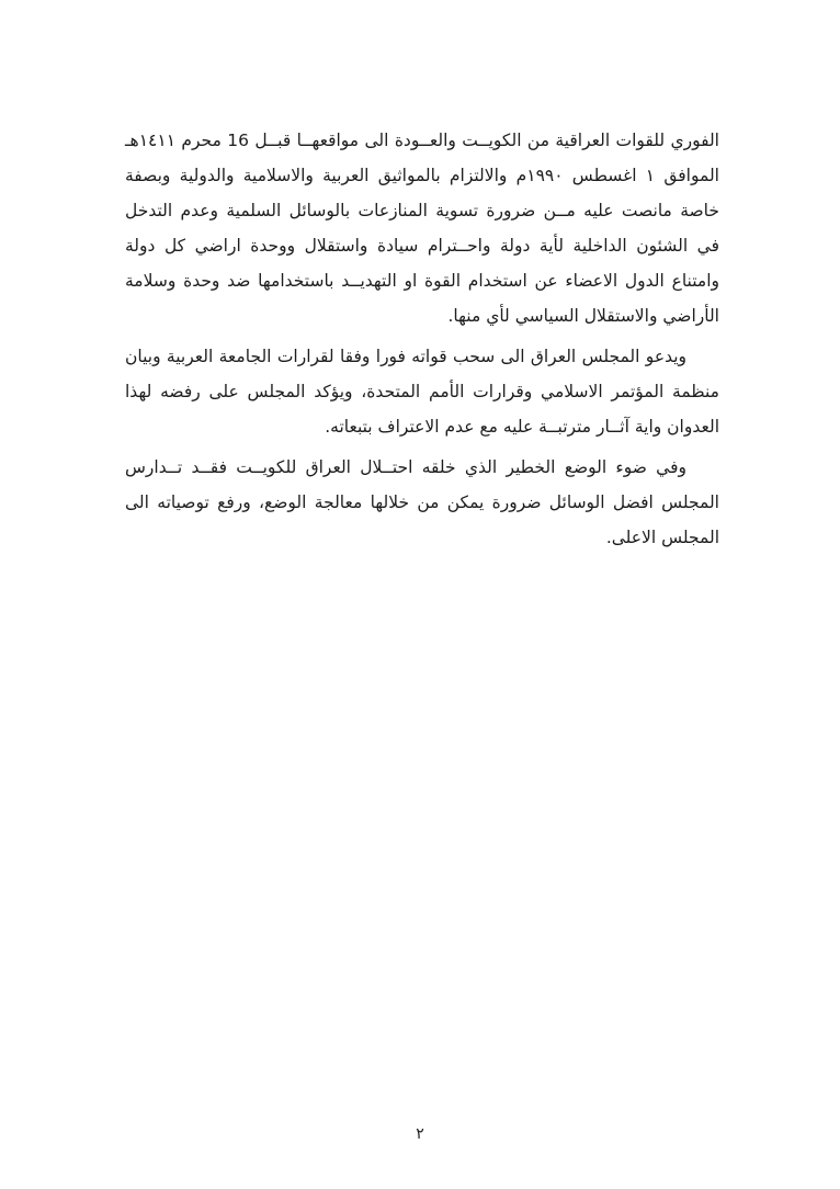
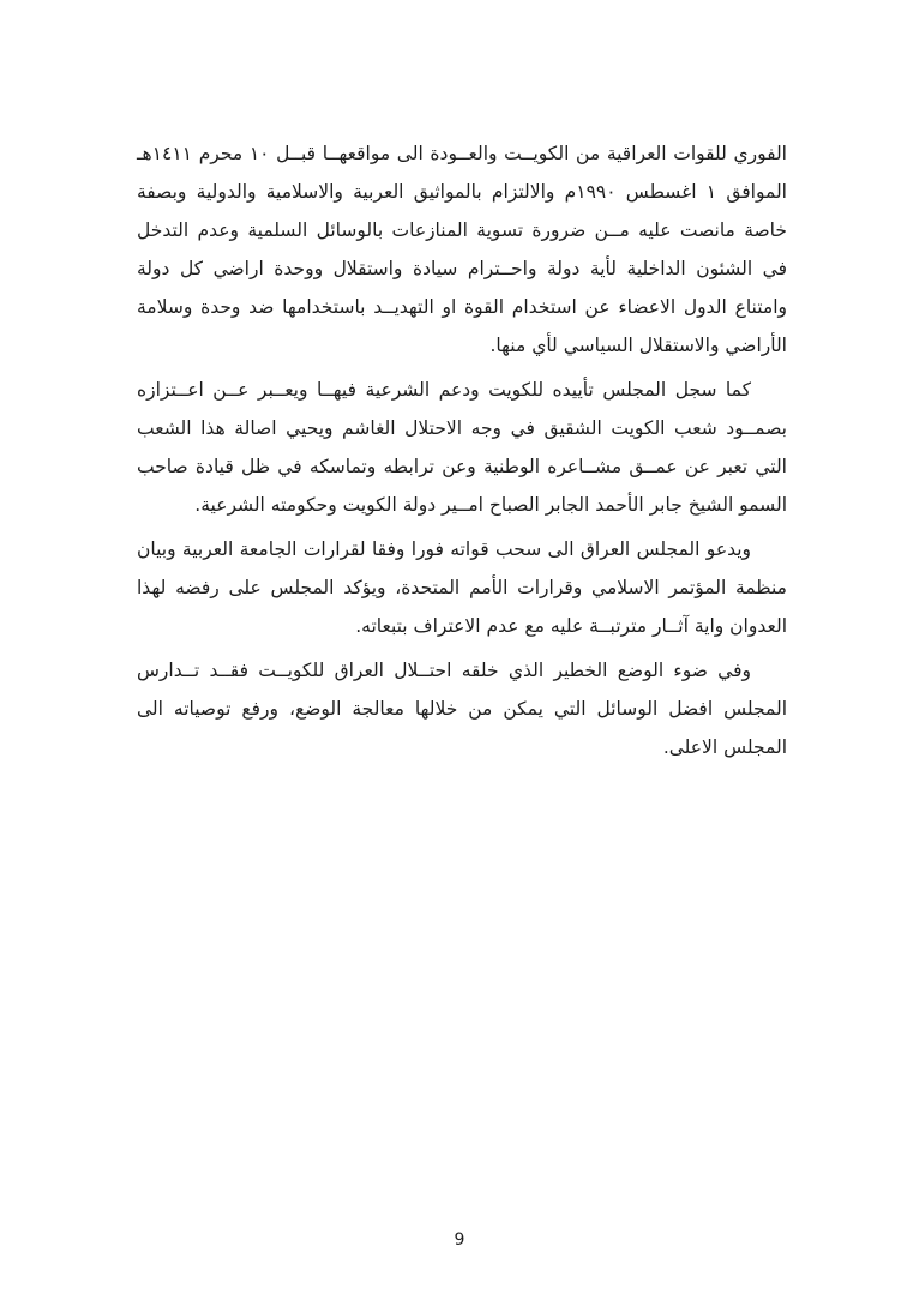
- الفوري للقوات العراقية من الكويــت والعــودة الى مواقعهــا قبــل 16 محرم ١٤١١هـ الموافق ١ اغسطس ١٩٩٠م والالتزام بالمواثيق العربية والاسلامية والدولية وبصفة خاصة مانصت عليه مــن ضرورة تسوية المنازعات بالوسائل السلمية وعدم التدخل في الشئون الداخلية لأية دولة واحــترام سيادة واستقلال ووحدة اراضي كل دولة وامتناع الدول الاعضاء عن استخدام القوة او التهديــد باستخدامها ضد وحدة وسلامة الأراضي والاستقلال السياسي لأي منها.
+ الفوري للقوات العراقية من الكويــت والعــودة الى مواقعهــا قبــل ١٠ محرم ١٤١١هـ الموافق ١ اغسطس ١٩٩٠م والالتزام بالمواثيق العربية والاسلامية والدولية وبصفة خاصة مانصت عليه مــن ضرورة تسوية المنازعات بالوسائل السلمية وعدم التدخل في الشئون الداخلية لأية دولة واحــترام سيادة واستقلال ووحدة اراضي كل دولة وامتناع الدول الاعضاء عن استخدام القوة او التهديــد باستخدامها ضد وحدة وسلامة الأراضي والاستقلال السياسي لأي منها.
+ كما سجل المجلس تأييده للكويت ودعم الشرعية فيهــا ويعــبر عــن اعــتزازه بصمــود شعب الكويت الشقيق في وجه الاحتلال الغاشم ويحيي اصالة هذا الشعب التي تعبر عن عمــق مشــاعره الوطنية وعن ترابطه وتماسكه في ظل قيادة صاحب السمو الشيخ جابر الأحمد الجابر الصباح امــير دولة الكويت وحكومته الشرعية.
  ويدعو المجلس العراق الى سحب قواته فورا وفقا لقرارات الجامعة العربية وبيان منظمة المؤتمر الاسلامي وقرارات الأمم المتحدة، ويؤكد المجلس على رفضه لهذا العدوان واية آثــار مترتبــة عليه مع عدم الاعتراف بتبعاته.
- وفي ضوء الوضع الخطير الذي خلقه احتــلال العراق للكويــت فقــد تــدارس المجلس افضل الوسائل ضرورة يمكن من خلالها معالجة الوضع، ورفع توصياته الى المجلس الاعلى.
+ وفي ضوء الوضع الخطير الذي خلقه احتــلال العراق للكويــت فقــد تــدارس المجلس افضل الوسائل التي يمكن من خلالها معالجة الوضع، ورفع توصياته الى المجلس الاعلى.
- ٢
+ 9
